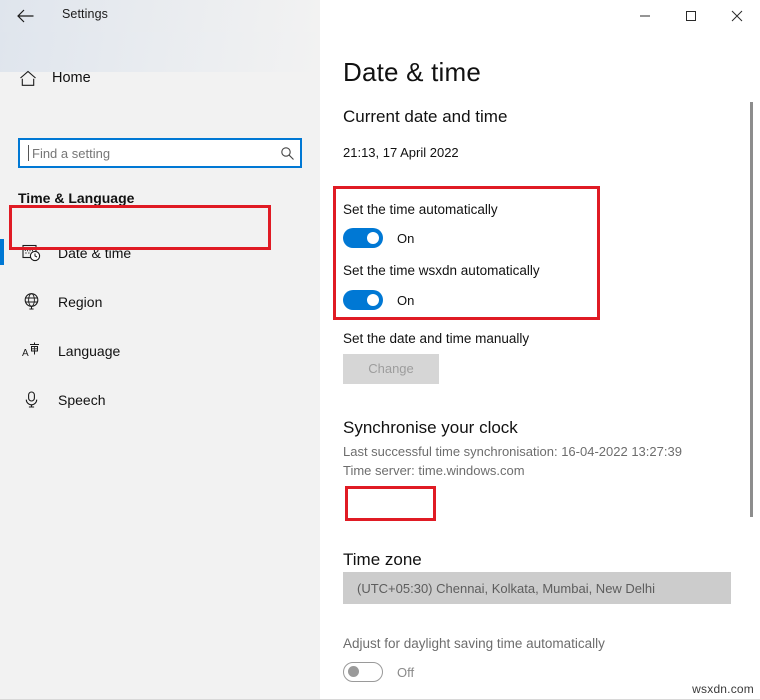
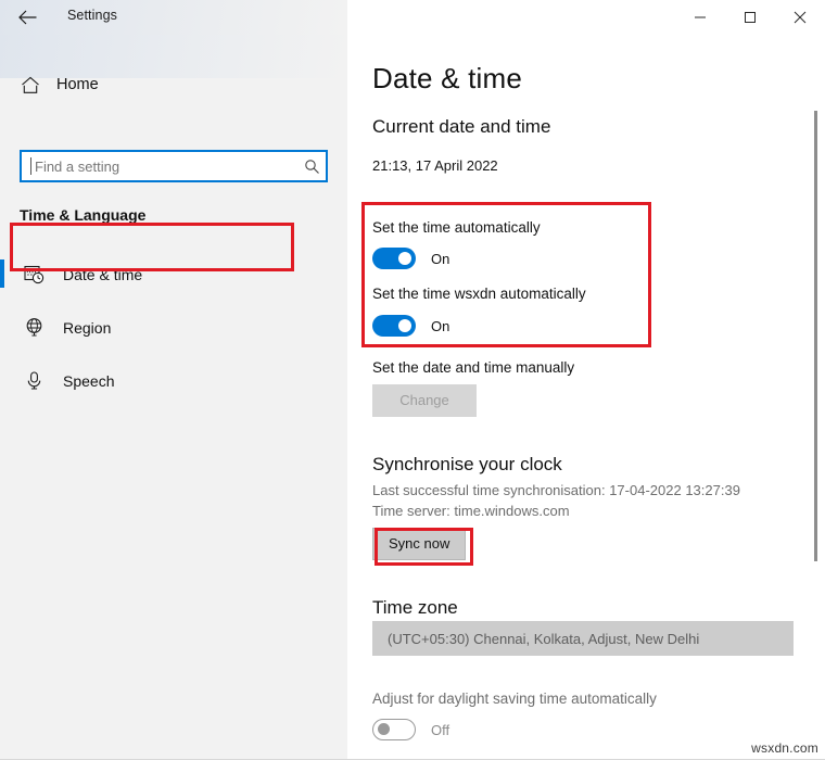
  Settings
  Home
  Find a setting
  Time & Language
  Date & time
  Region
- A
- Language
  Speech
  Date & time
  Current date and time
  21:13, 17 April 2022
  Set the time automatically
  On
  Set the time wsxdn automatically
  On
  Set the date and time manually
  Change
  Synchronise your clock
- Last successful time synchronisation: 16-04-2022 13:27:39
+ Last successful time synchronisation: 17-04-2022 13:27:39
  Time server: time.windows.com
+ Sync now
  Time zone
- (UTC+05:30) Chennai, Kolkata, Mumbai, New Delhi
+ (UTC+05:30) Chennai, Kolkata, Adjust, New Delhi
  Adjust for daylight saving time automatically
  Off
  wsxdn.com
